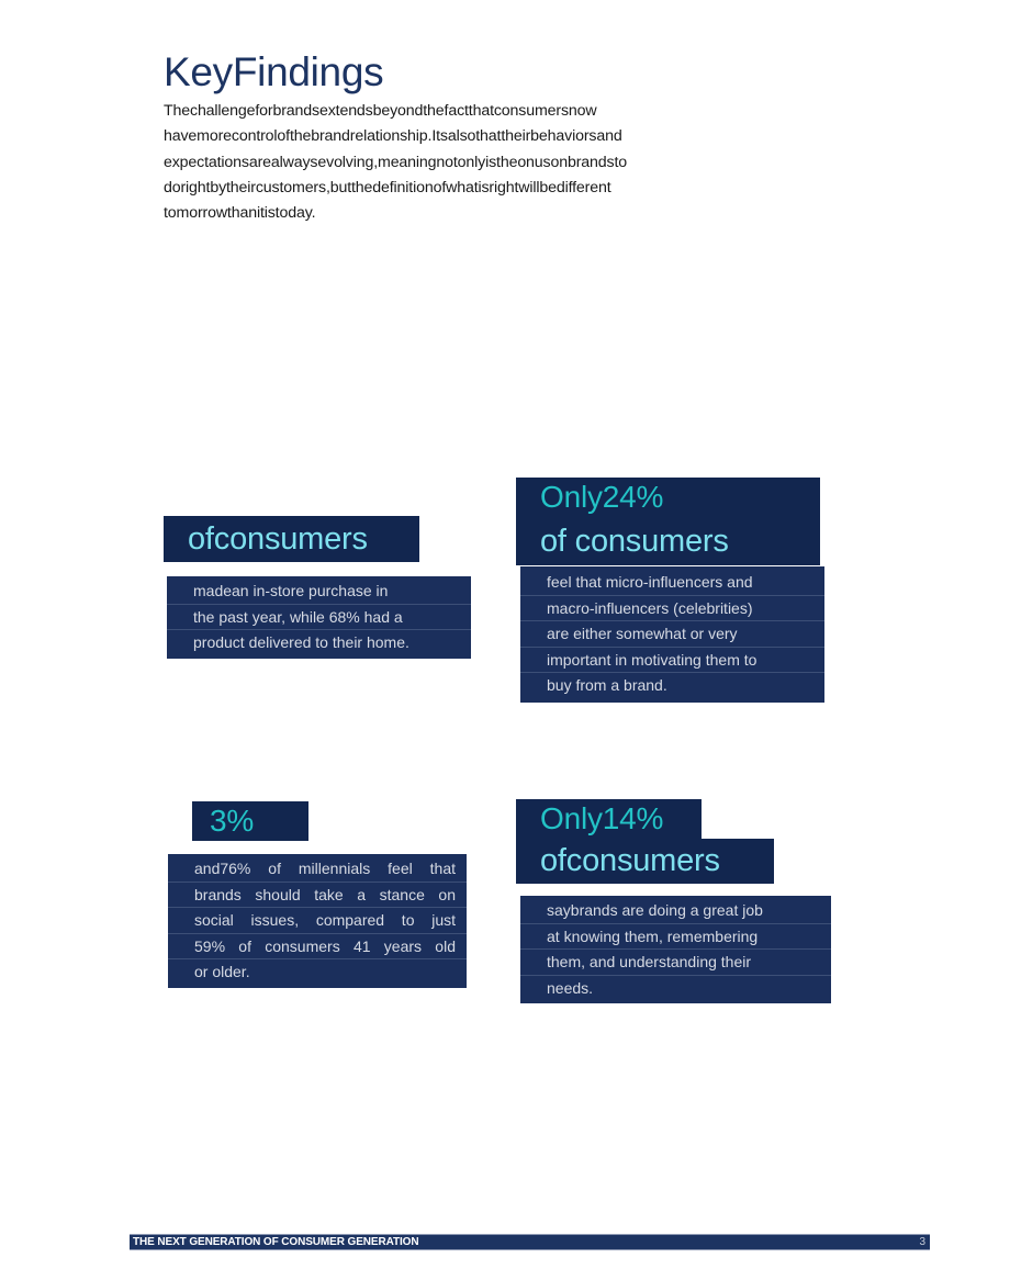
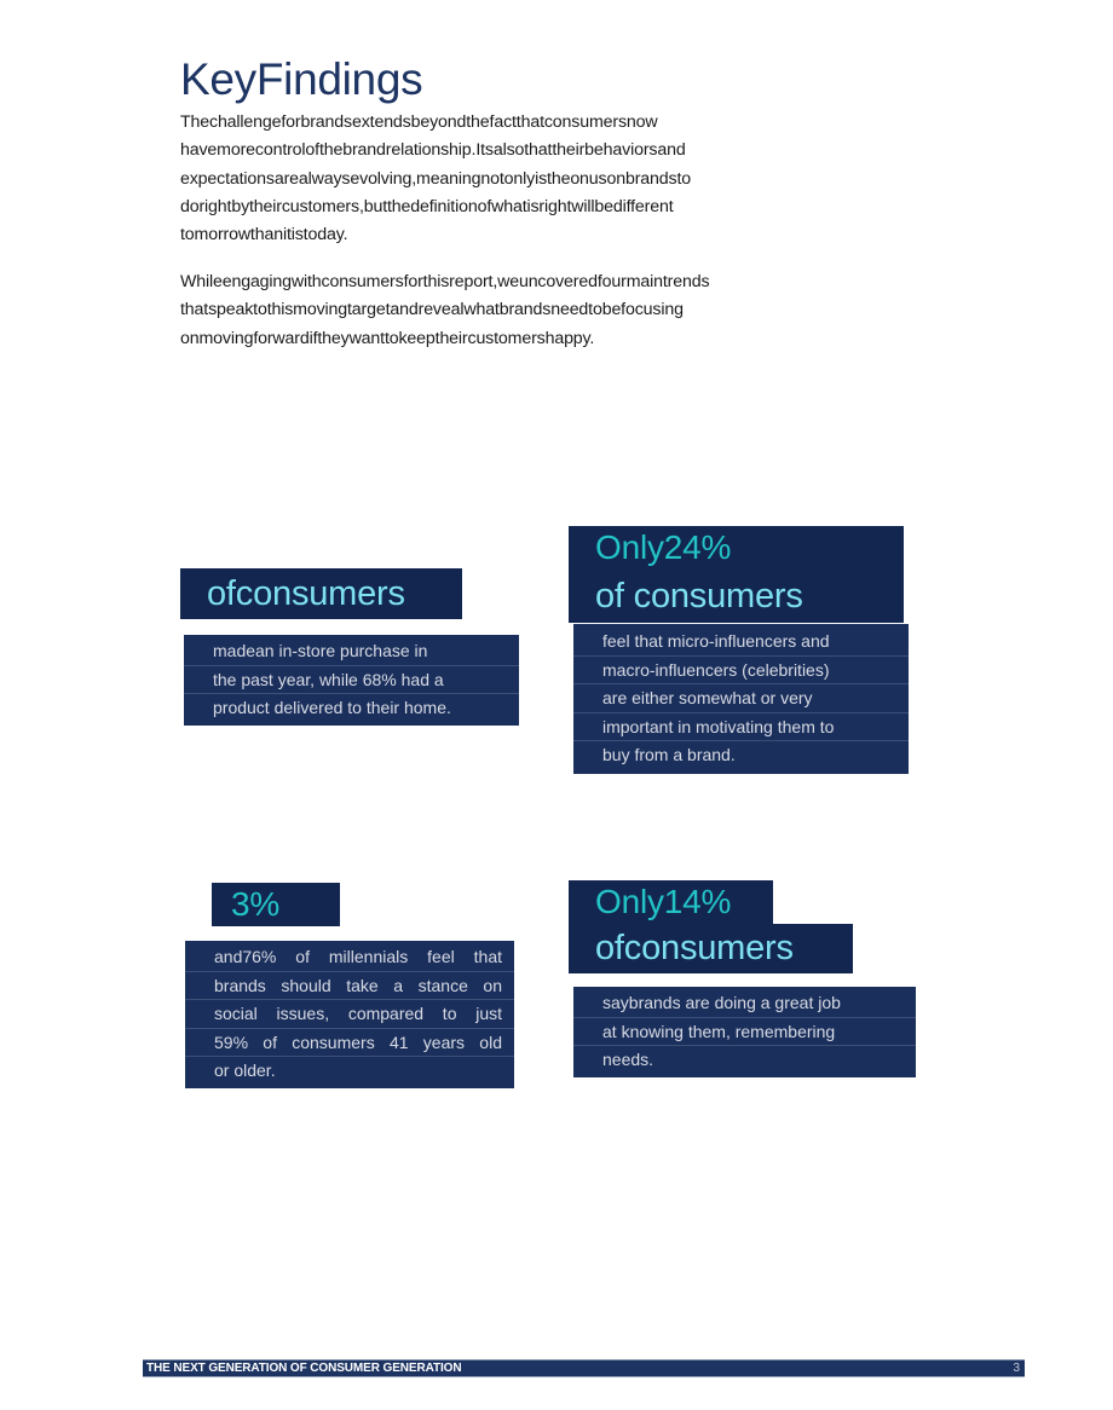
  KeyFindings
  Thechallengeforbrandsextendsbeyondthefactthatconsumersnow havemorecontrolofthebrandrelationship.Itsalsothattheirbehaviorsand expectationsarealwaysevolving,meaningnotonlyistheonusonbrandsto dorightbytheircustomers,butthedefinitionofwhatisrightwillbedifferent tomorrowthanitistoday.
+ Whileengagingwithconsumersforthisreport,weuncoveredfourmaintrends thatspeaktothismovingtargetandrevealwhatbrandsneedtobefocusing onmovingforwardiftheywanttokeeptheircustomershappy.
  ofconsumers
  madean in-store purchase in
  the past year, while 68% had a
  product delivered to their home.
  Only24%
  of consumers
  feel that micro-influencers and
  macro-influencers (celebrities)
  are either somewhat or very
  important in motivating them to
  buy from a brand.
  3%
  and76% of millennials feel that
  brands should take a stance on
  social issues, compared to just
  59% of consumers 41 years old
  or older.
  Only14%
  ofconsumers
  saybrands are doing a great job
  at knowing them, remembering
- them, and understanding their
  needs.
  THE NEXT GENERATION OF CONSUMER GENERATION
  3
